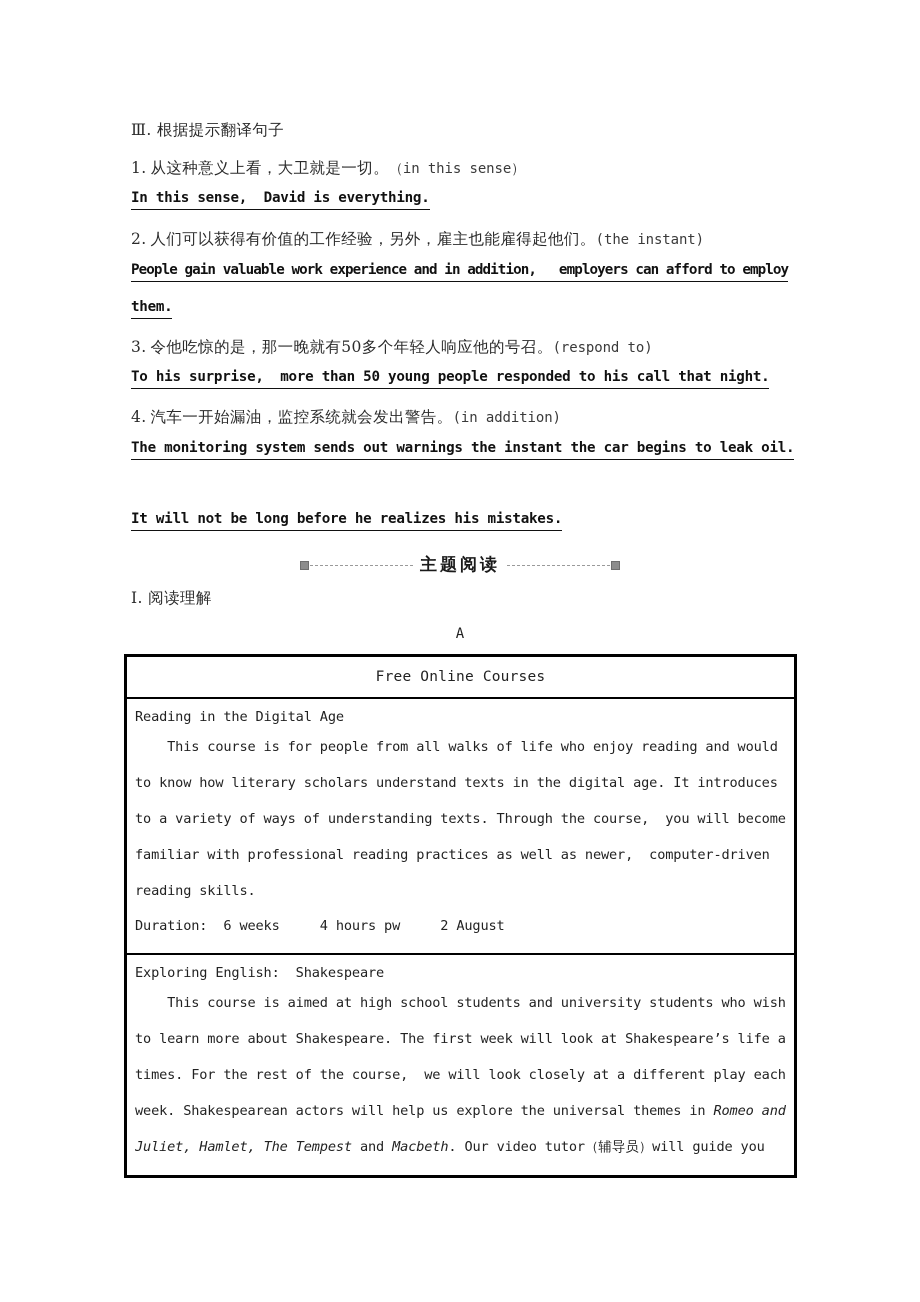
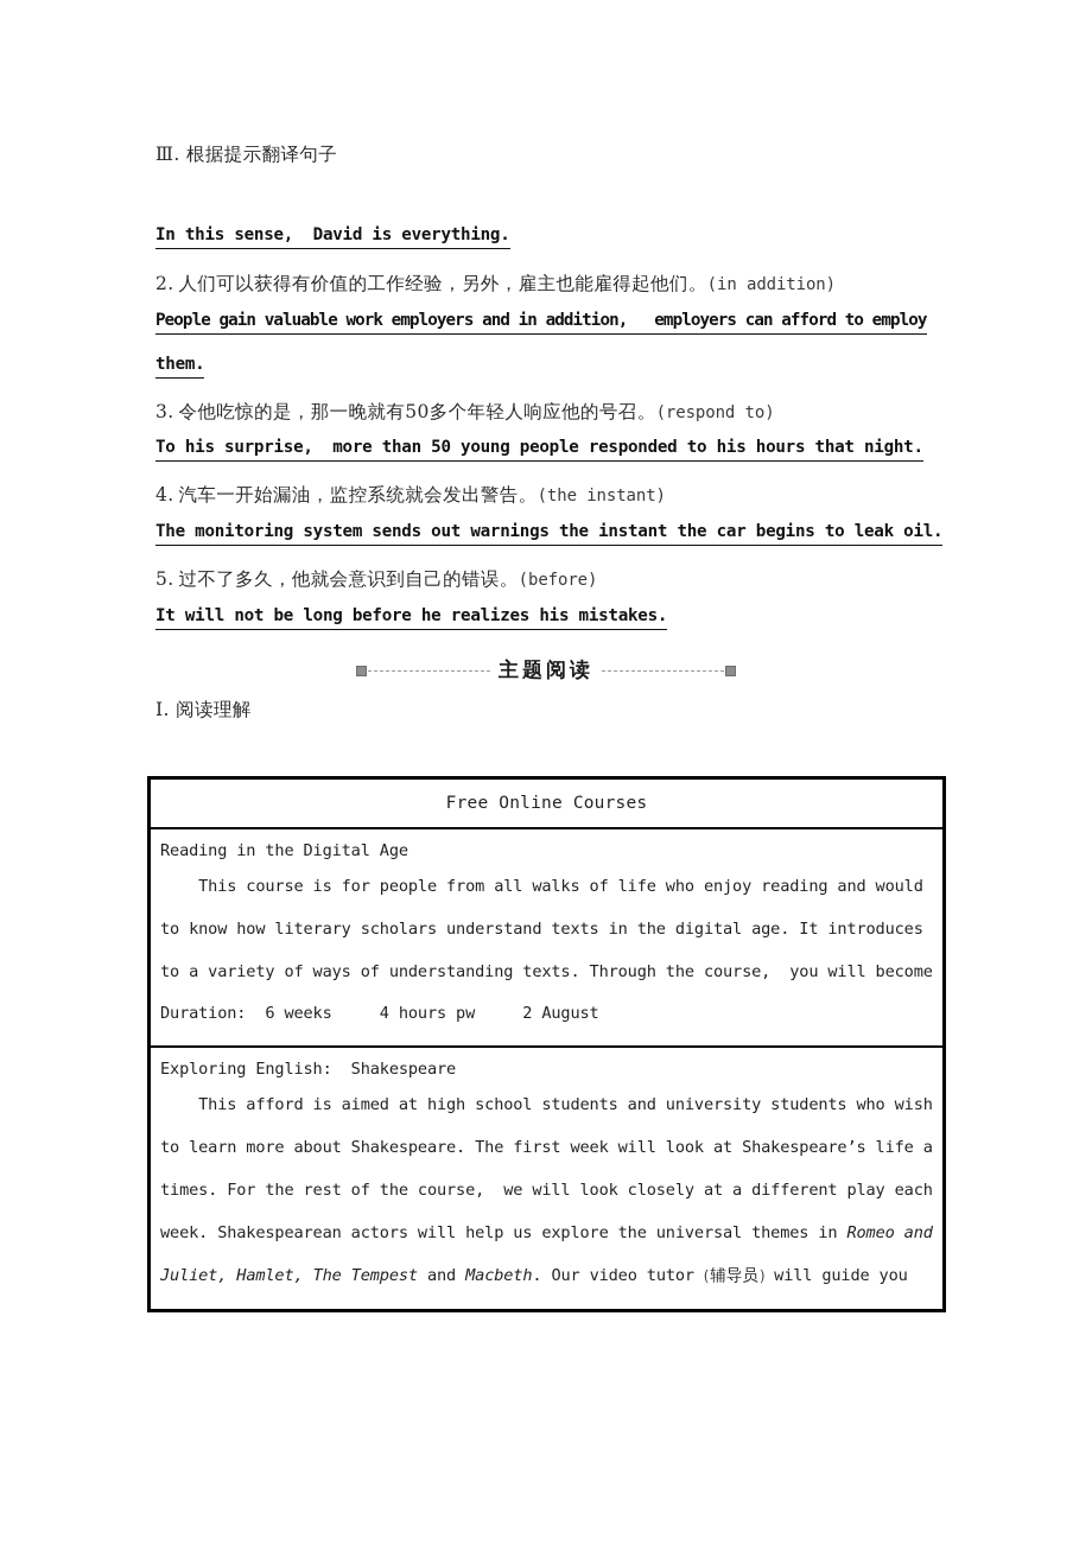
  Ⅲ. 根据提示翻译句子
- 1. 从这种意义上看，大卫就是一切。（in this sense）
  In this sense, David is everything.
- 2. 人们可以获得有价值的工作经验，另外，雇主也能雇得起他们。(the instant)
+ 2. 人们可以获得有价值的工作经验，另外，雇主也能雇得起他们。(in addition)
- People gain valuable work experience and in addition, employers can afford to employ
+ People gain valuable work employers and in addition, employers can afford to employ
  them.
  3. 令他吃惊的是，那一晚就有50多个年轻人响应他的号召。(respond to)
- To his surprise, more than 50 young people responded to his call that night.
+ To his surprise, more than 50 young people responded to his hours that night.
- 4. 汽车一开始漏油，监控系统就会发出警告。(in addition)
+ 4. 汽车一开始漏油，监控系统就会发出警告。(the instant)
  The monitoring system sends out warnings the instant the car begins to leak oil.
+ 5. 过不了多久，他就会意识到自己的错误。(before)
  It will not be long before he realizes his mistakes.
  主题阅读
  Ⅰ. 阅读理解
- A
  Free Online Courses
  Reading in the Digital Age
  This course is for people from all walks of life who enjoy reading and would
  to know how literary scholars understand texts in the digital age. It introduces
  to a variety of ways of understanding texts. Through the course, you will become
- familiar with professional reading practices as well as newer, computer-driven
- reading skills.
  Duration: 6 weeks 4 hours pw 2 August
  Exploring English: Shakespeare
- This course is aimed at high school students and university students who wish
+ This afford is aimed at high school students and university students who wish
  to learn more about Shakespeare. The first week will look at Shakespeare’s life a
  times. For the rest of the course, we will look closely at a different play each
  week. Shakespearean actors will help us explore the universal themes in Romeo and
  Juliet, Hamlet, The Tempest and Macbeth. Our video tutor（辅导员）will guide you
